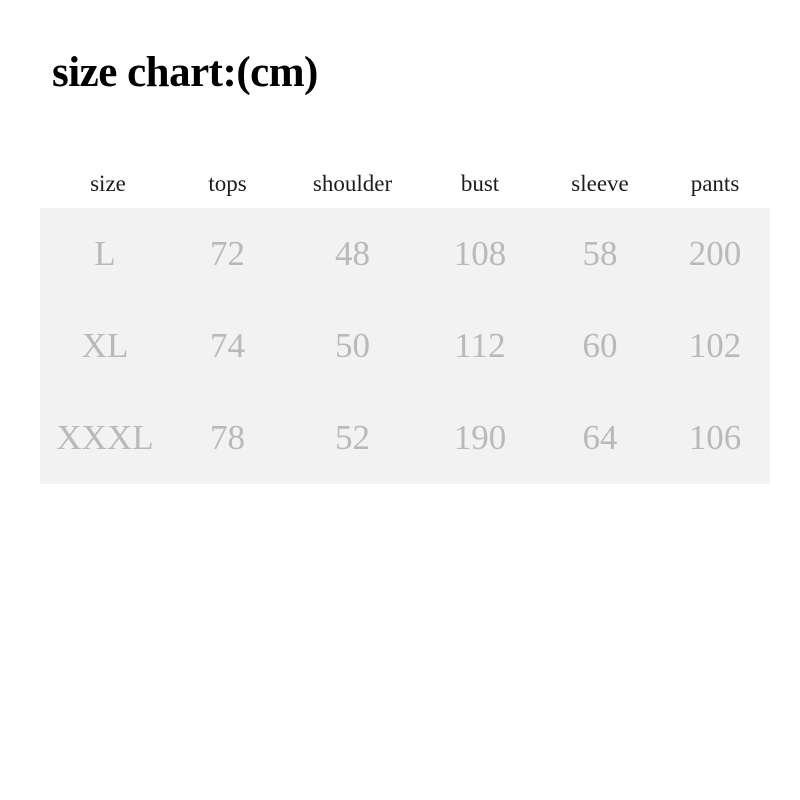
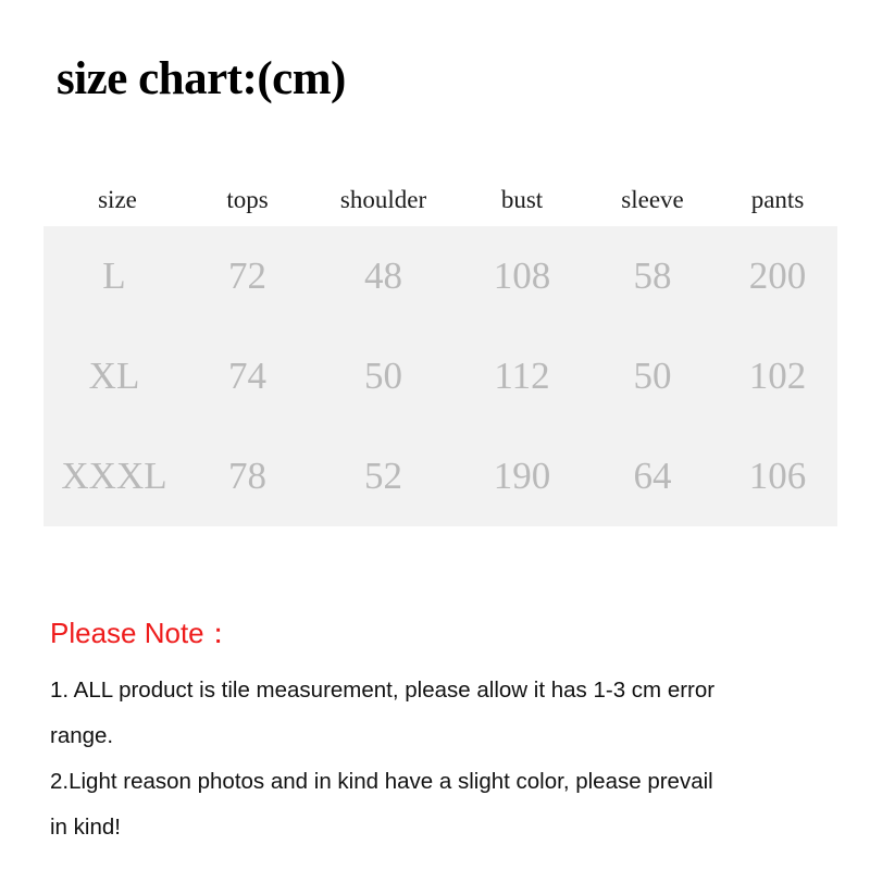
  size chart:(cm)
  size	tops	shoulder	bust	sleeve	pants
  L	72	48	108	58	200
- XL	74	50	112	60	102
+ XL	74	50	112	50	102
  XXXL	78	52	190	64	106
+ Please Note：
+ 1. ALL product is tile measurement, please allow it has 1-3 cm error
+ range.
+ 2.Light reason photos and in kind have a slight color, please prevail
+ in kind!
